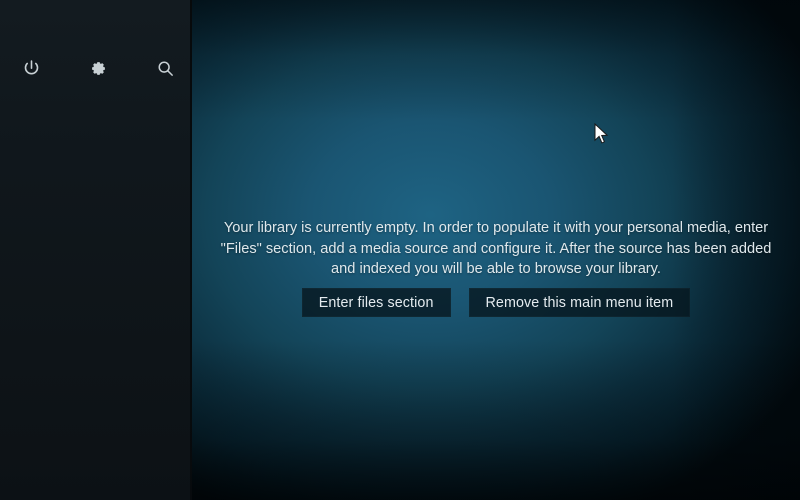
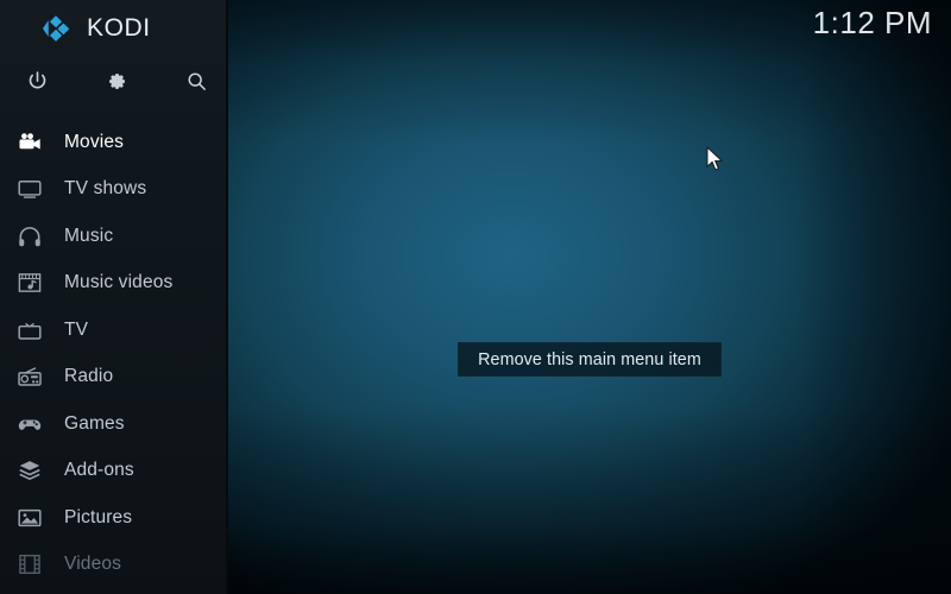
- Your library is currently empty. In order to populate it with your personal media, enter "Files" section, add a media source and configure it. After the source has been added and indexed you will be able to browse your library.
- Enter files section
  Remove this main menu item
+ 1:12 PM
+ KODI
+ Movies
+ TV shows
+ Music
+ Music videos
+ TV
+ Radio
+ Games
+ Add-ons
+ Pictures
+ Videos
